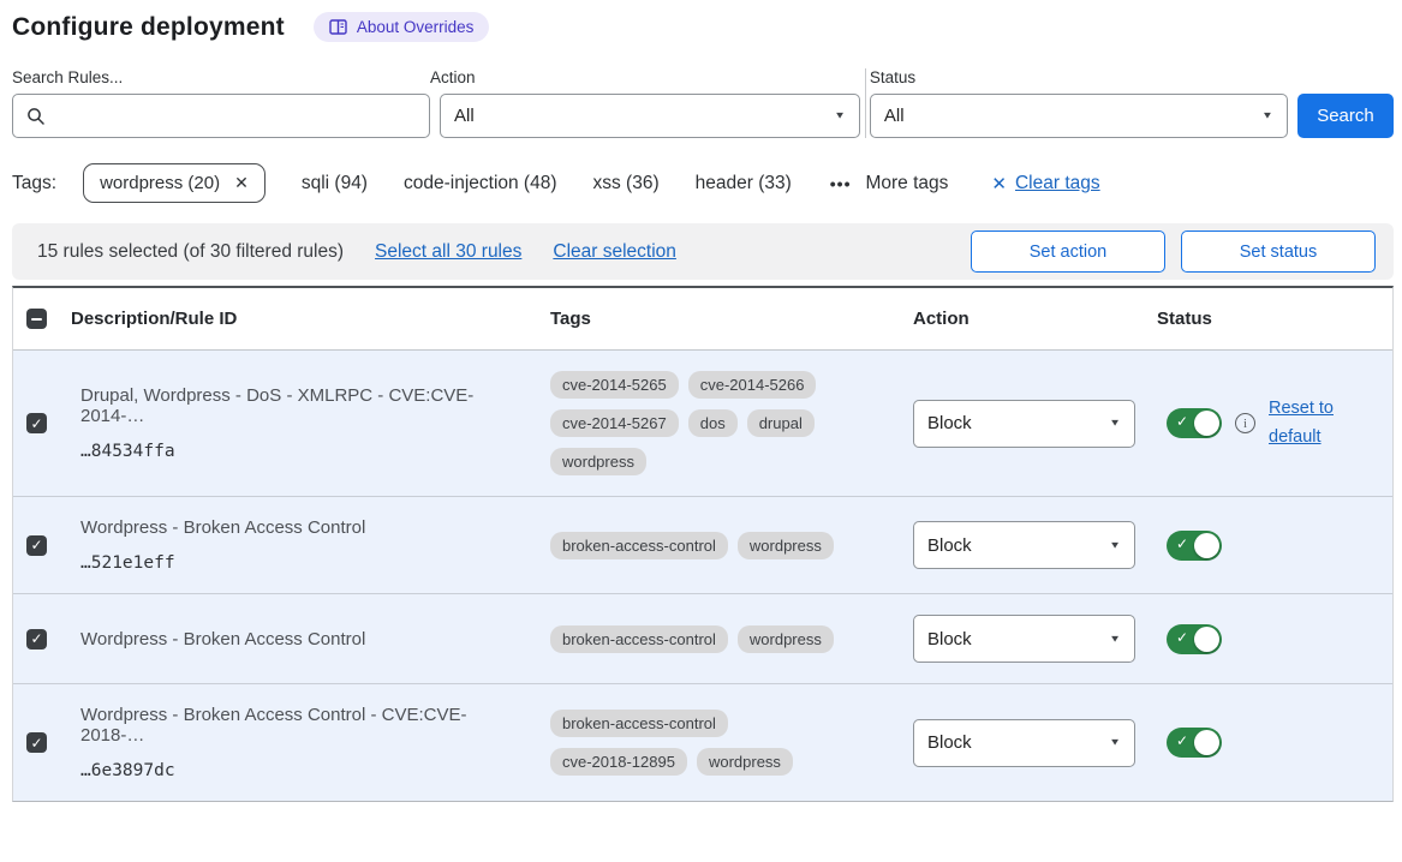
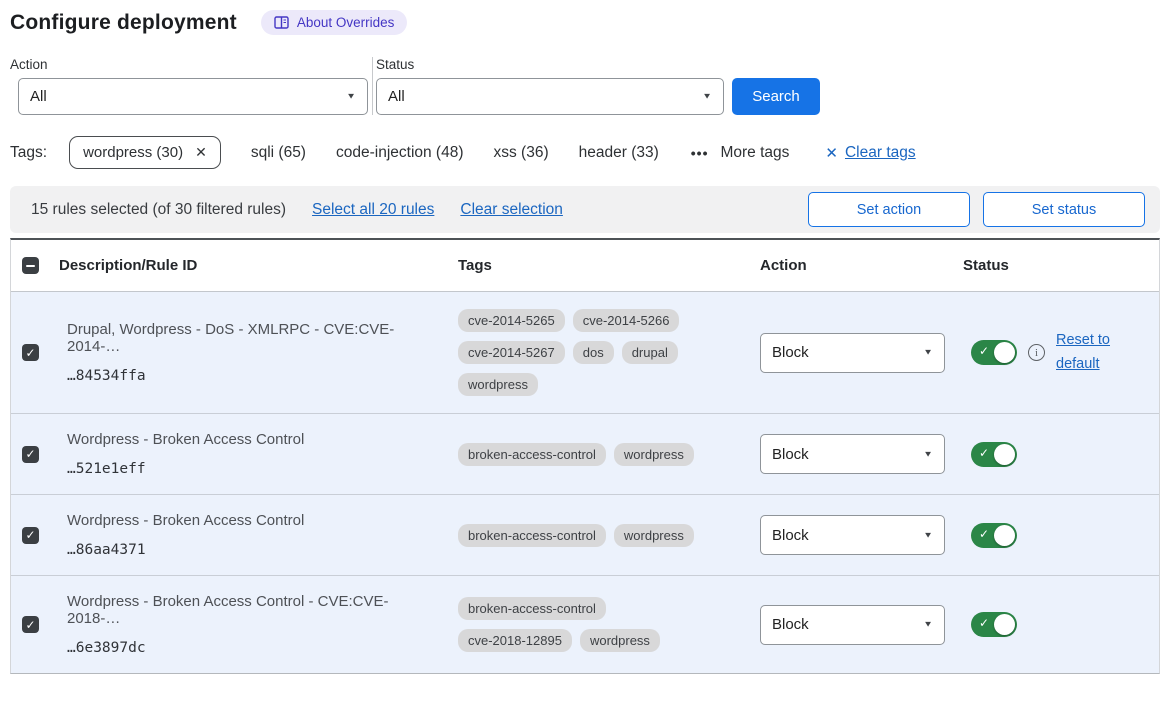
  Configure deployment
  About Overrides
- Search Rules...
  Action
  All
  ▼
  Status
  All
  ▼
  Search
  Tags:
- wordpress (20)
+ wordpress (30)
  ✕
- sqli (94)
+ sqli (65)
  code-injection (48)
  xss (36)
  header (33)
  •••
  More tags
  ✕
  Clear tags
  15 rules selected (of 30 filtered rules)
- Select all 30 rules
+ Select all 20 rules
  Clear selection
  Set action
  Set status
  Description/Rule ID
  Tags
  Action
  Status
  ✓
  Drupal, Wordpress - DoS - XMLRPC - CVE:CVE-2014-…
  …84534ffa
  cve-2014-5265
  cve-2014-5266
  cve-2014-5267
  dos
  drupal
  wordpress
  Block
  ▼
  ✓
  i
  Reset to default
  ✓
  Wordpress - Broken Access Control
  …521e1eff
  broken-access-control
  wordpress
  Block
  ▼
  ✓
  ✓
  Wordpress - Broken Access Control
+ …86aa4371
  broken-access-control
  wordpress
  Block
  ▼
  ✓
  ✓
  Wordpress - Broken Access Control - CVE:CVE-2018-…
  …6e3897dc
  broken-access-control
  cve-2018-12895
  wordpress
  Block
  ▼
  ✓
